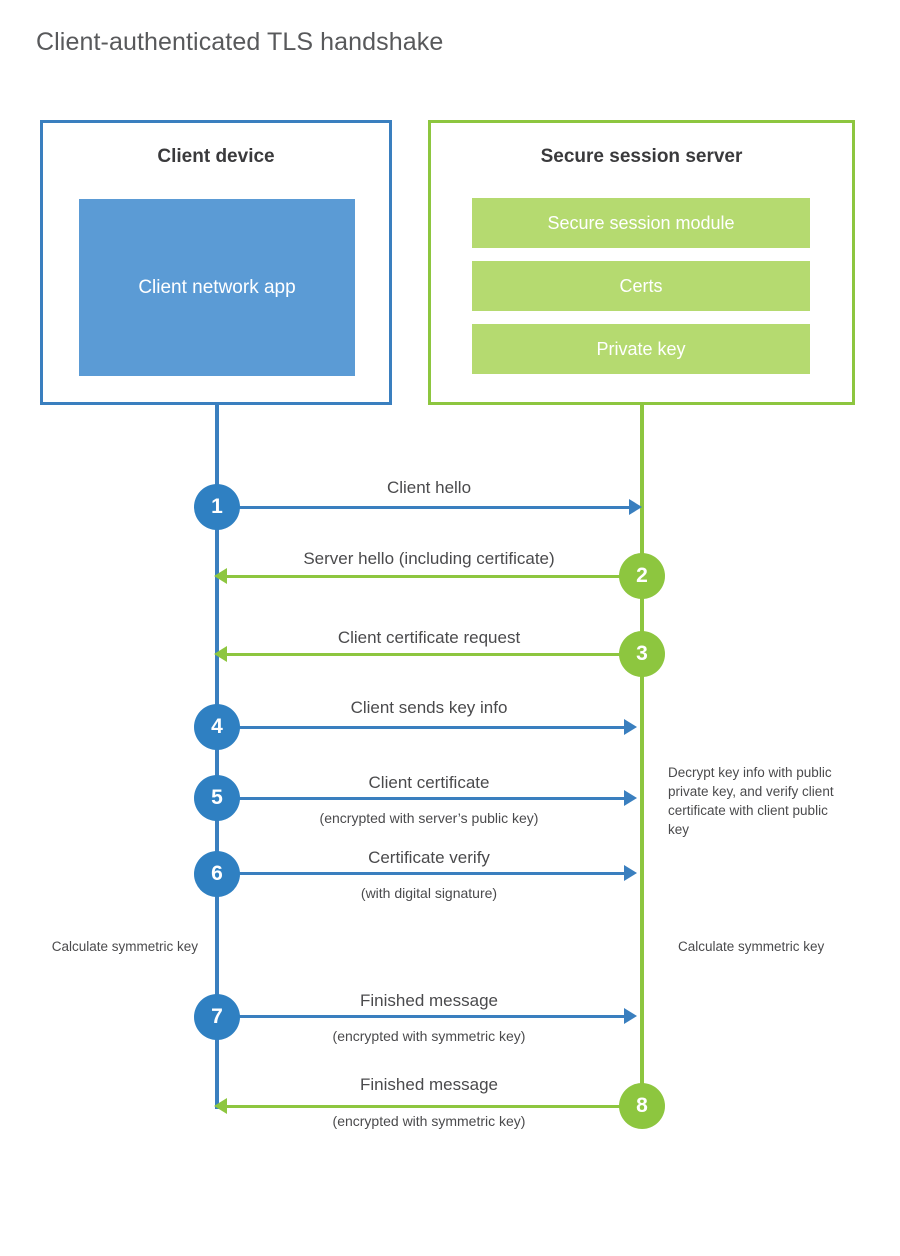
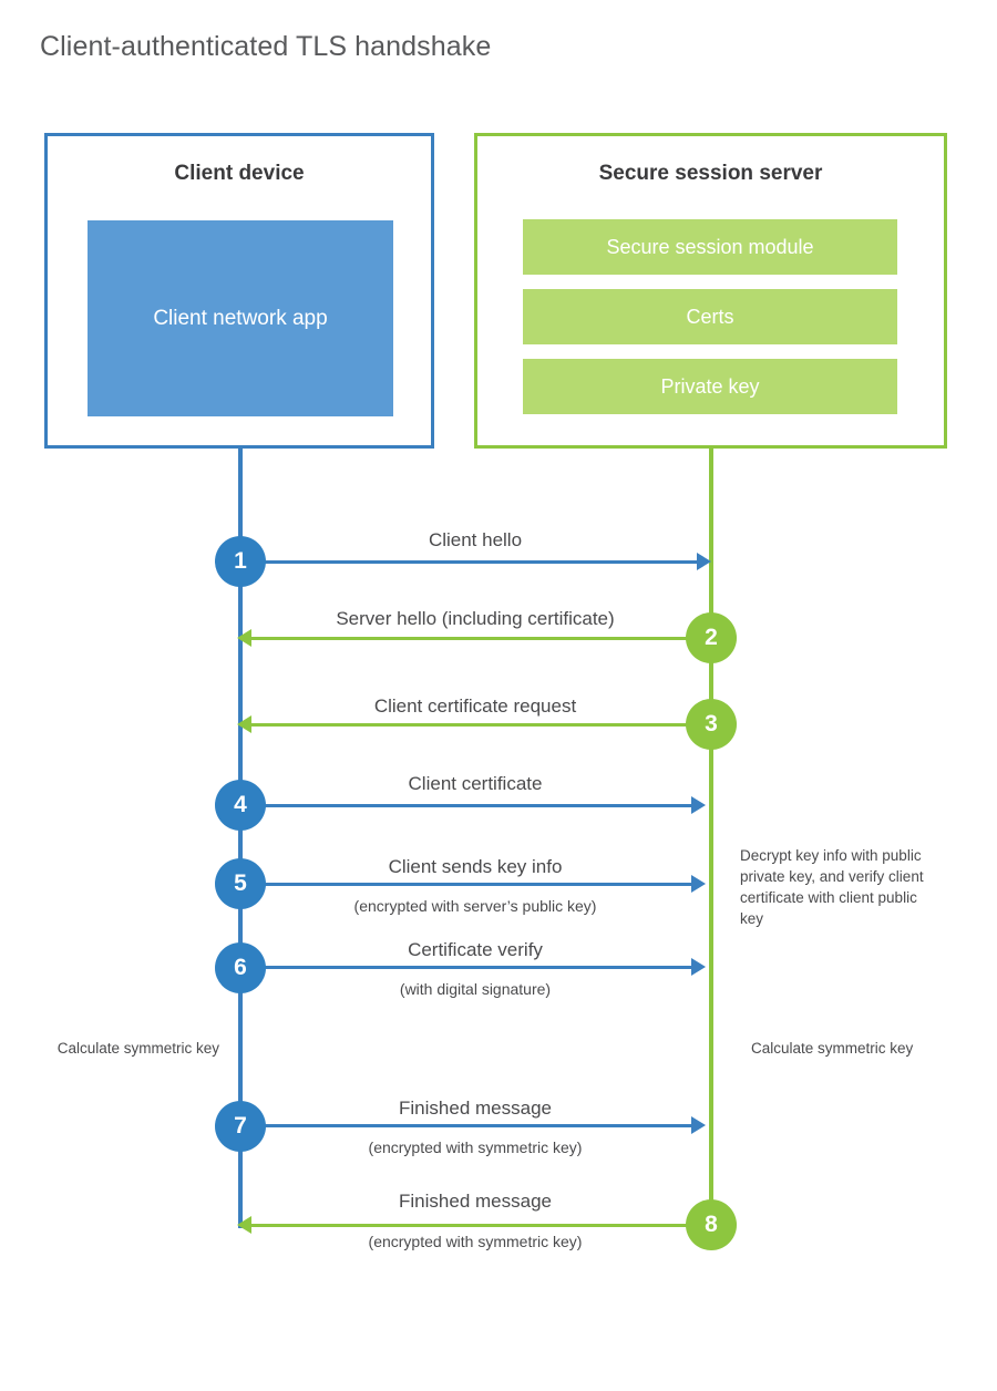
  Client-authenticated TLS handshake
  Client device
  Client network app
  Secure session server
  Secure session module
  Certs
  Private key
  Client hello
  1
  Server hello (including certificate)
  2
  Client certificate request
  3
- Client sends key info
+ Client certificate
  4
- Client certificate
+ Client sends key info
  5
  (encrypted with server’s public key)
  Certificate verify
  6
  (with digital signature)
  Finished message
  7
  (encrypted with symmetric key)
  Finished message
  8
  (encrypted with symmetric key)
  Decrypt key info with public private key, and verify client certificate with client public key
  Calculate symmetric key
  Calculate symmetric key
